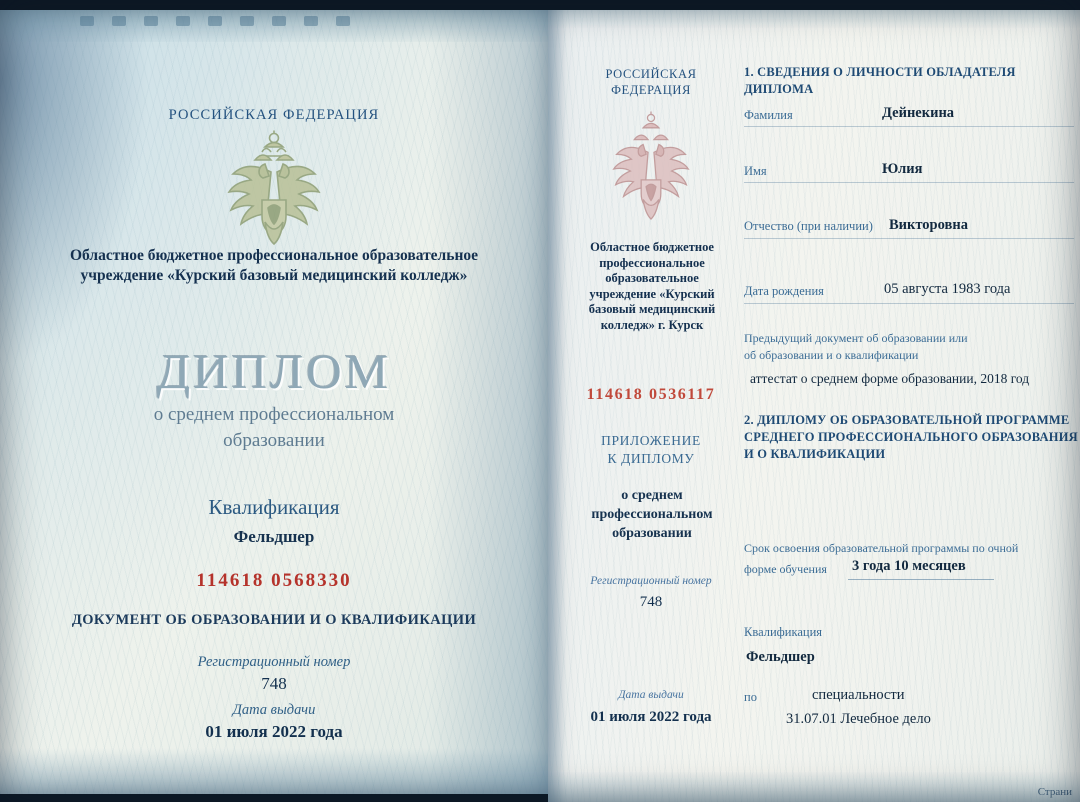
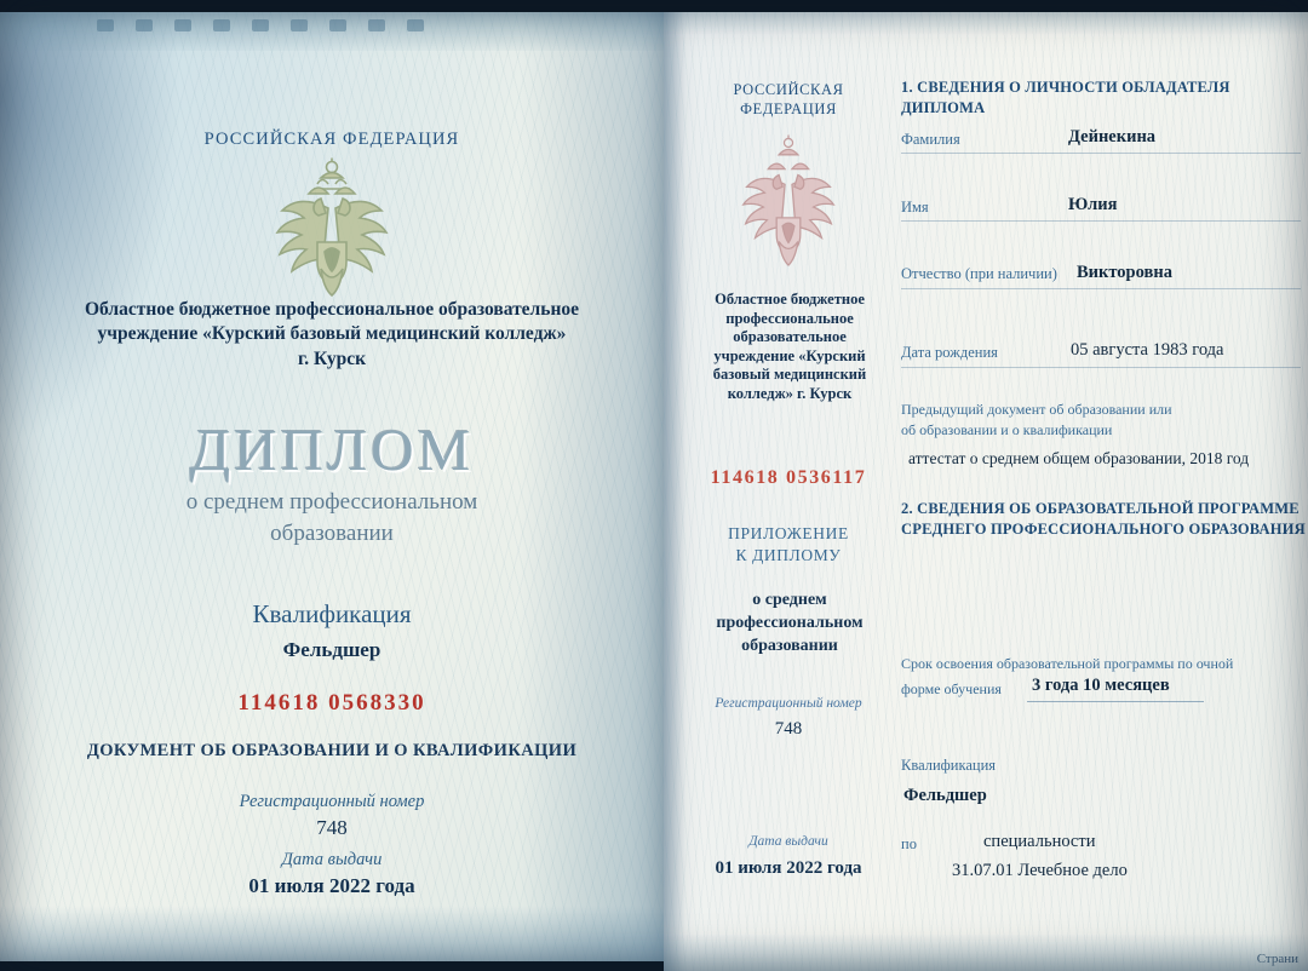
  РОССИЙСКАЯ ФЕДЕРАЦИЯ
  Областное бюджетное профессиональное образовательное
  учреждение «Курский базовый медицинский колледж»
+ г. Курск
  ДИПЛОМ
  о среднем профессиональном
  образовании
  Квалификация
  Фельдшер
  114618 0568330
  ДОКУМЕНТ ОБ ОБРАЗОВАНИИ И О КВАЛИФИКАЦИИ
  Регистрационный номер
  748
  Дата выдачи
  01 июля 2022 года
  РОССИЙСКАЯ
  ФЕДЕРАЦИЯ
  Областное бюджетное профессиональное образовательное учреждение «Курский базовый медицинский колледж» г. Курск
  114618 0536117
  ПРИЛОЖЕНИЕ
  К ДИПЛОМУ
  о среднем
  профессиональном
  образовании
  Регистрационный номер
  748
  Дата выдачи
  01 июля 2022 года
  1. СВЕДЕНИЯ О ЛИЧНОСТИ ОБЛАДАТЕЛЯ ДИПЛОМА
  Фамилия
  Дейнекина
  Имя
  Юлия
  Отчество (при наличии)
  Викторовна
  Дата рождения
  05 августа 1983 года
  Предыдущий документ об образовании или
  об образовании и о квалификации
- аттестат о среднем форме образовании, 2018 год
+ аттестат о среднем общем образовании, 2018 год
- 2. ДИПЛОМУ ОБ ОБРАЗОВАТЕЛЬНОЙ ПРОГРАММЕ
+ 2. СВЕДЕНИЯ ОБ ОБРАЗОВАТЕЛЬНОЙ ПРОГРАММЕ
  СРЕДНЕГО ПРОФЕССИОНАЛЬНОГО ОБРАЗОВАНИЯ
- И О КВАЛИФИКАЦИИ
  Срок освоения образовательной программы по очной
  форме обучения
  3 года 10 месяцев
  Квалификация
  Фельдшер
  по
  специальности
  31.07.01 Лечебное дело
  Страни
